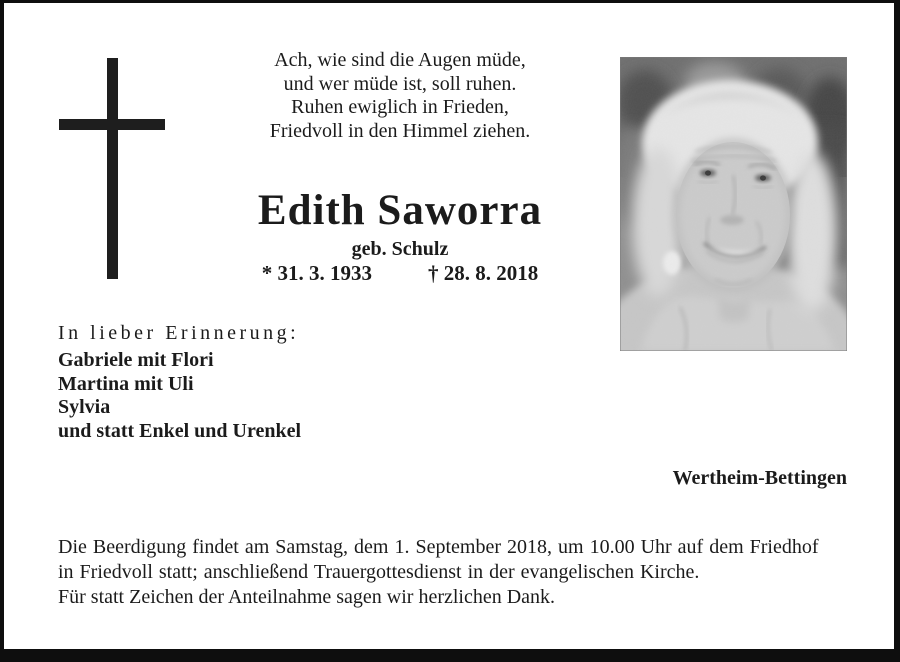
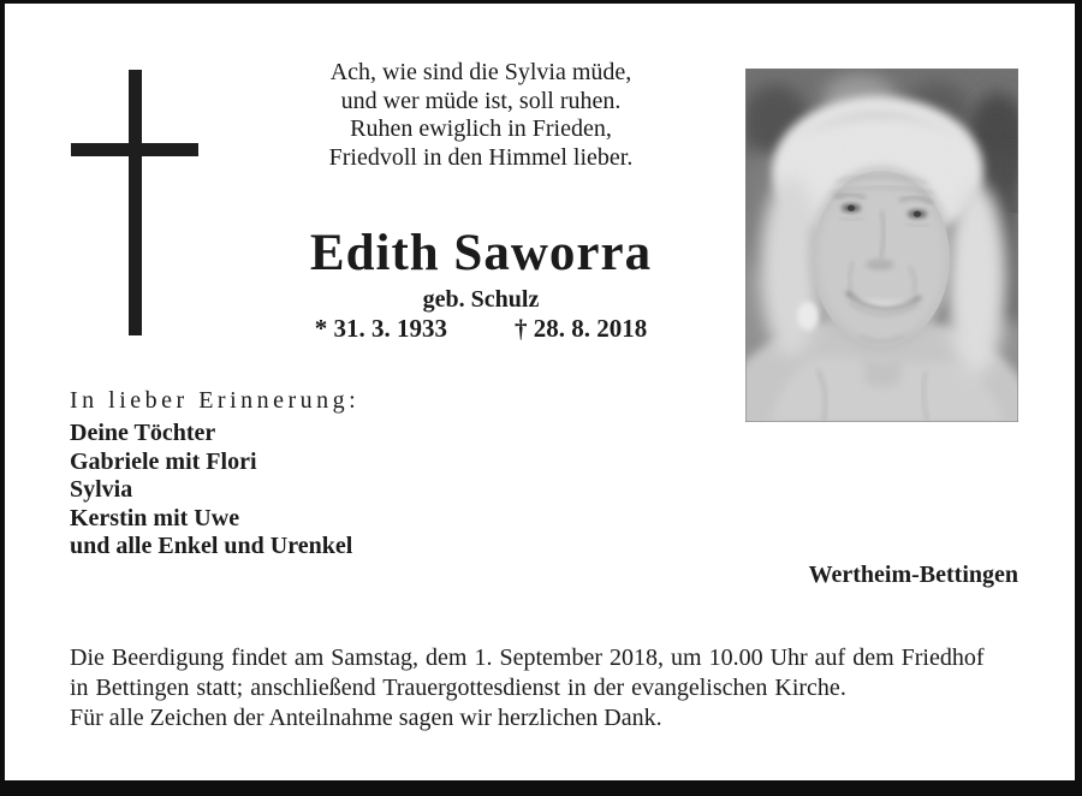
- Ach, wie sind die Augen müde,
+ Ach, wie sind die Sylvia müde,
  und wer müde ist, soll ruhen.
  Ruhen ewiglich in Frieden,
- Friedvoll in den Himmel ziehen.
+ Friedvoll in den Himmel lieber.
  Edith Saworra
  geb. Schulz
  * 31. 3. 1933
  † 28. 8. 2018
  In lieber Erinnerung:
+ Deine Töchter
  Gabriele mit Flori
- Martina mit Uli
  Sylvia
+ Kerstin mit Uwe
- und statt Enkel und Urenkel
+ und alle Enkel und Urenkel
  Wertheim-Bettingen
  Die Beerdigung findet am Samstag, dem 1. September 2018, um 10.00 Uhr auf dem Friedhof
- in Friedvoll statt; anschließend Trauergottesdienst in der evangelischen Kirche.
+ in Bettingen statt; anschließend Trauergottesdienst in der evangelischen Kirche.
- Für statt Zeichen der Anteilnahme sagen wir herzlichen Dank.
+ Für alle Zeichen der Anteilnahme sagen wir herzlichen Dank.
